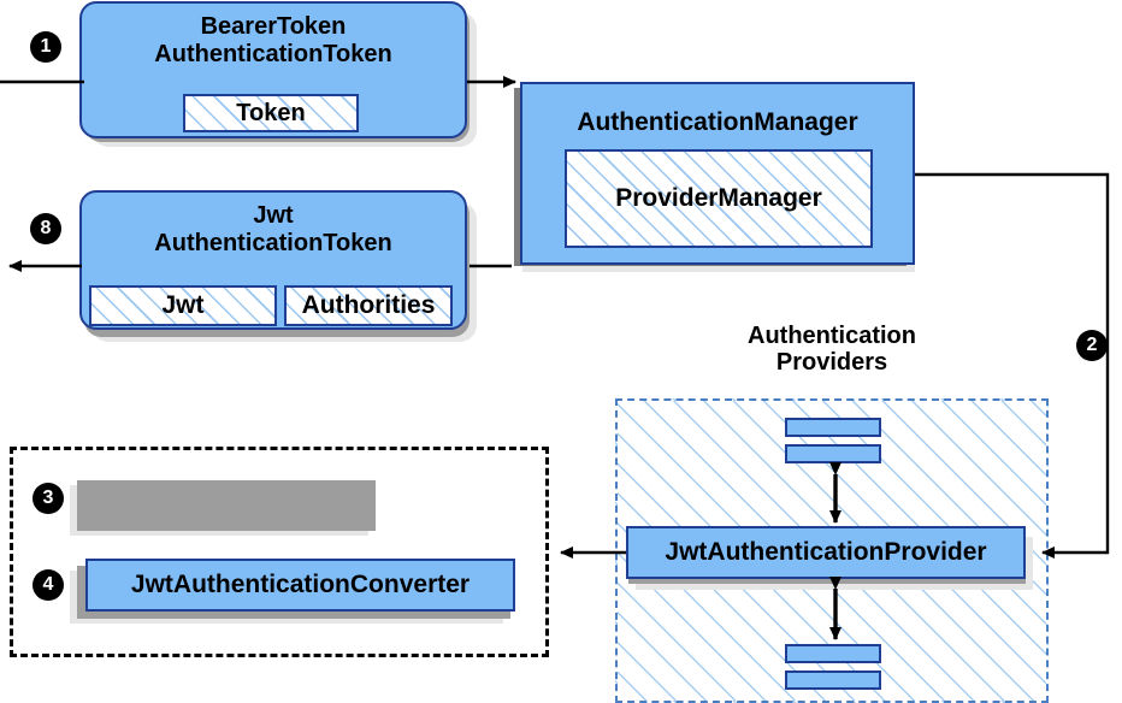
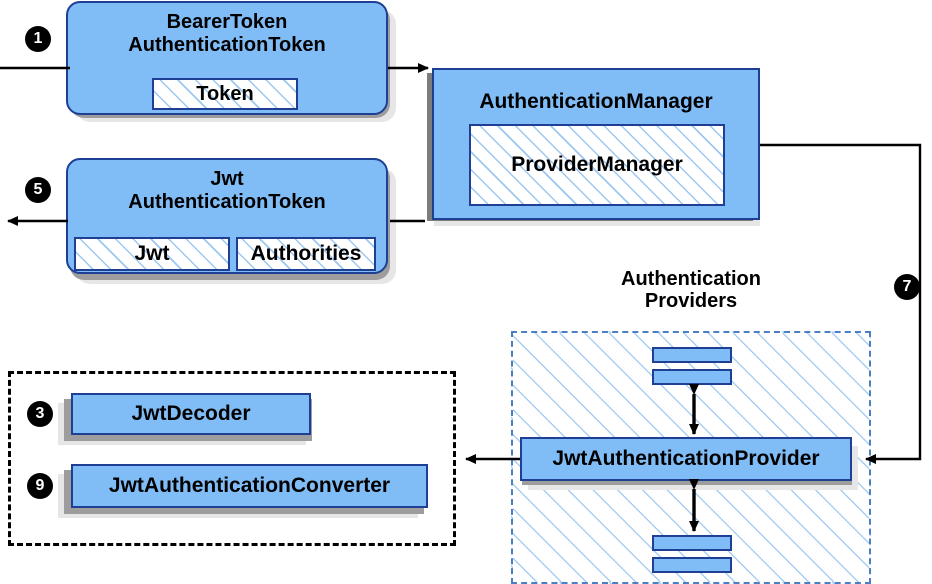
  BearerToken
  AuthenticationToken
  Token
  1
  Jwt
  AuthenticationToken
  Jwt
  Authorities
- 8
+ 5
  AuthenticationManager
  ProviderManager
  Authentication
  Providers
  JwtAuthenticationProvider
- 2
+ 7
+ JwtDecoder
  3
  JwtAuthenticationConverter
- 4
+ 9
